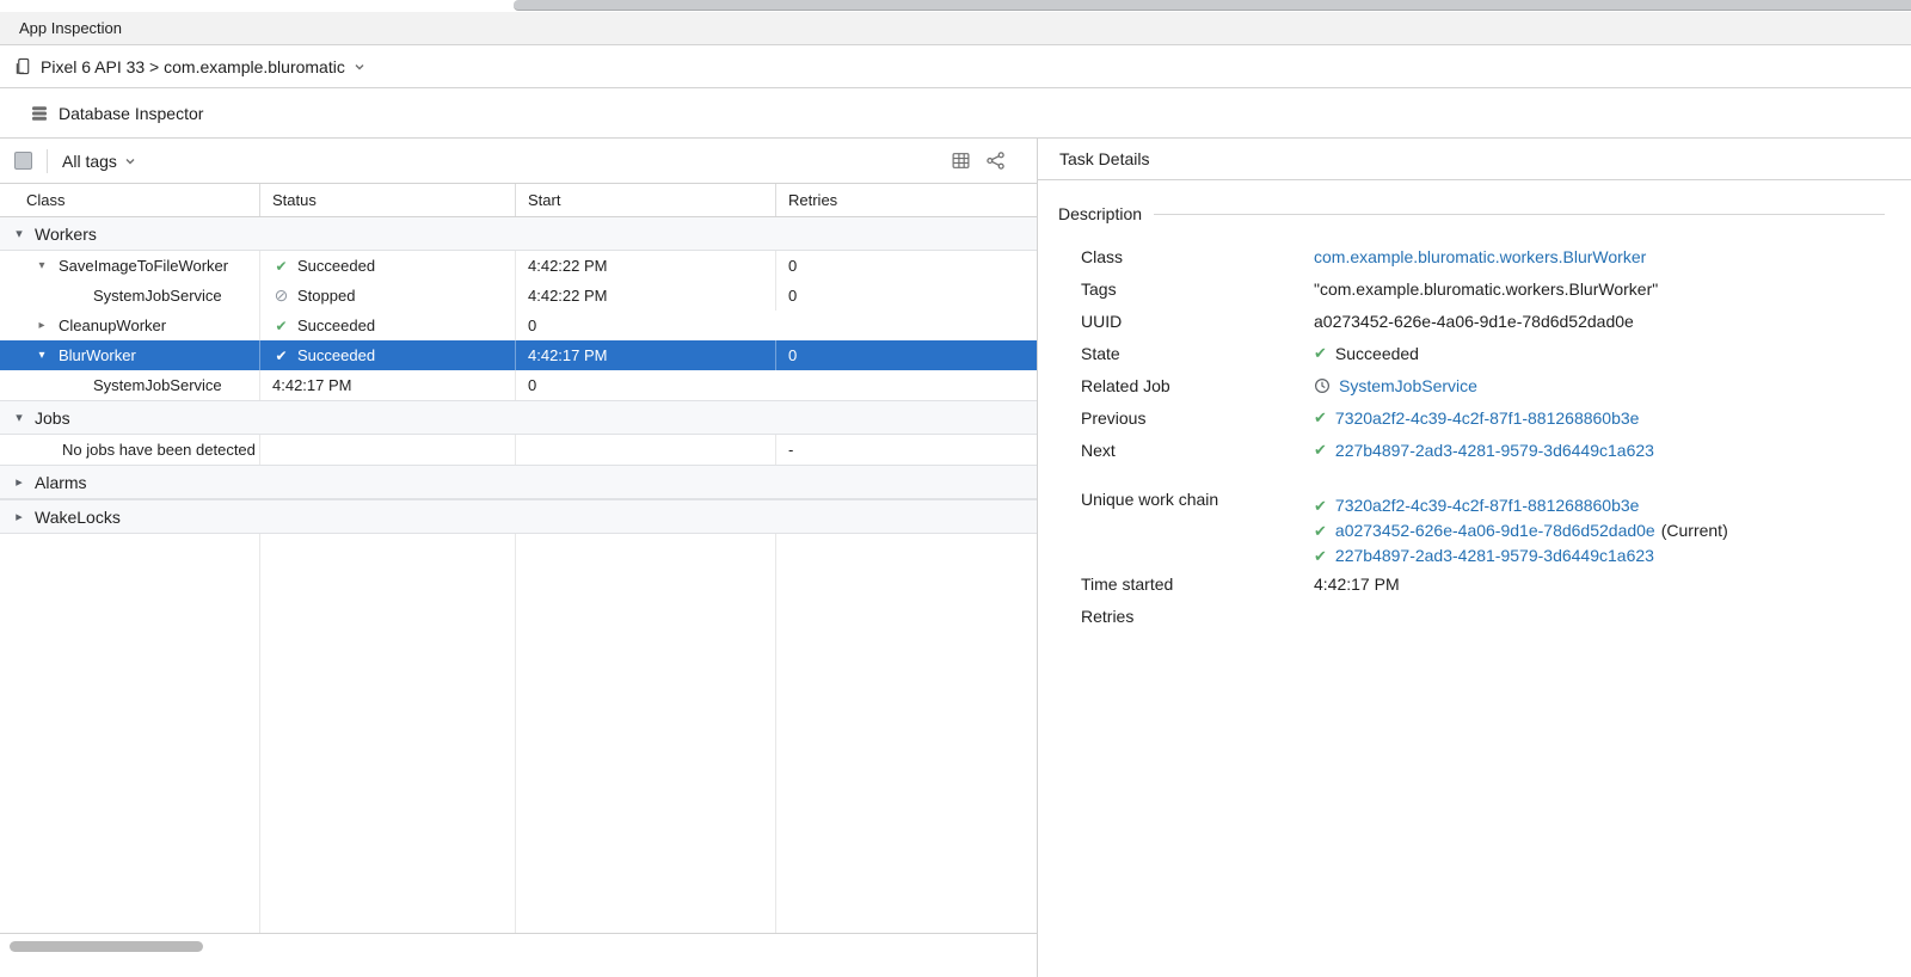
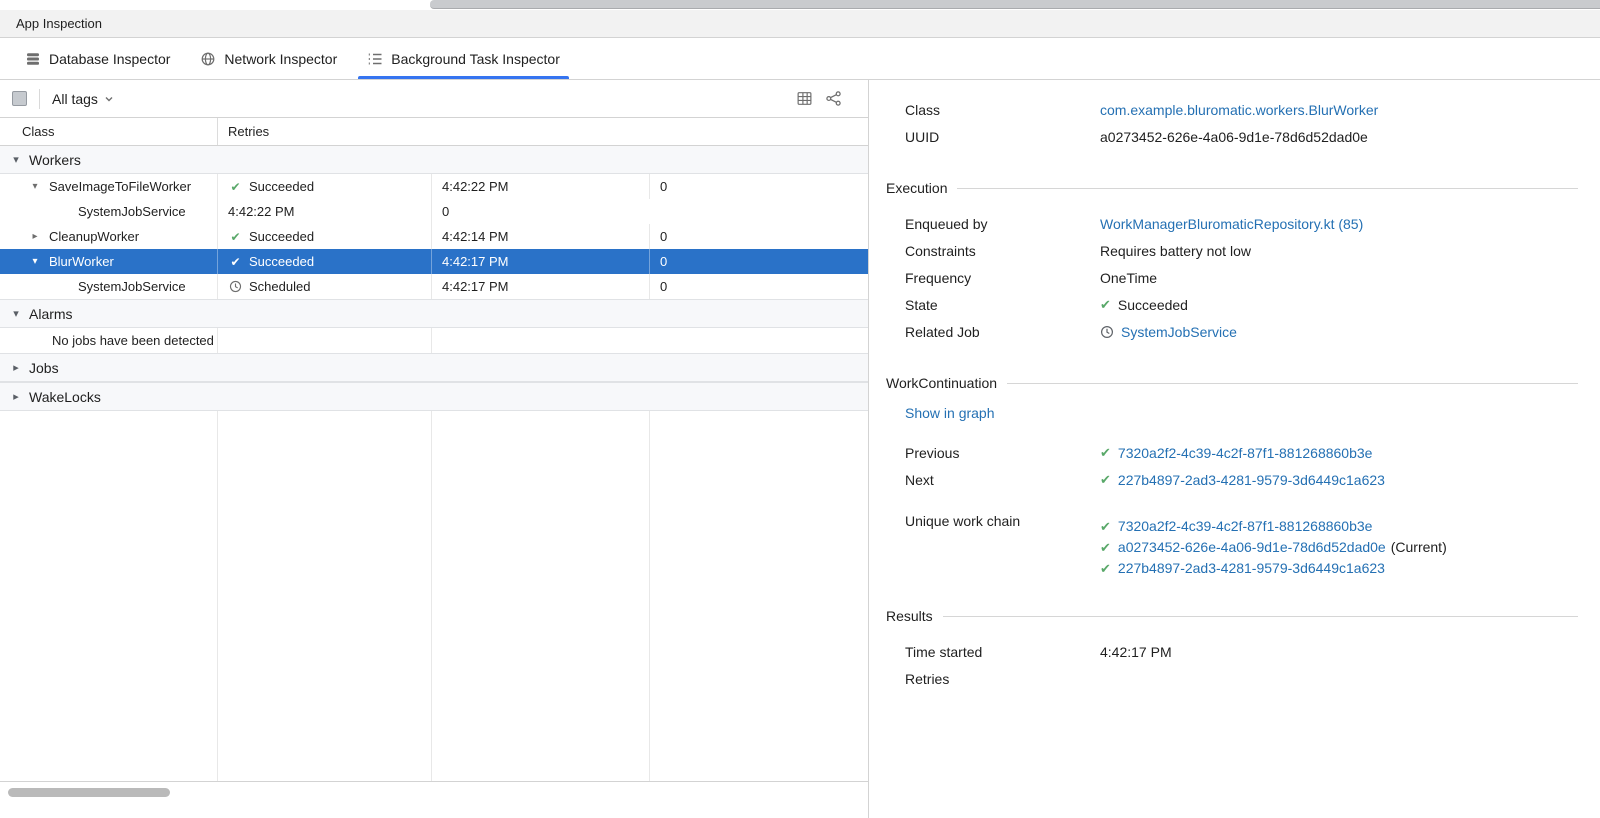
  App Inspection
- Pixel 6 API 33 > com.example.bluromatic
  Database Inspector
+ Network Inspector
+ Background Task Inspector
  All tags
  Class
- Status
- Start
  Retries
  ▾
  Workers
  ▾
  SaveImageToFileWorker
  ✔
  Succeeded
  4:42:22 PM
  0
  SystemJobService
- ⊘
- Stopped
  4:42:22 PM
  0
  ▸
  CleanupWorker
  ✔
  Succeeded
+ 4:42:14 PM
  0
  ▾
  BlurWorker
  ✔
  Succeeded
  4:42:17 PM
  0
  SystemJobService
+ Scheduled
  4:42:17 PM
  0
  ▾
- Jobs
+ Alarms
  No jobs have been detected
- -
  ▸
- Alarms
+ Jobs
  ▸
  WakeLocks
- Task Details
- Description
  Class
  com.example.bluromatic.workers.BlurWorker
- Tags
- "com.example.bluromatic.workers.BlurWorker"
  UUID
  a0273452-626e-4a06-9d1e-78d6d52dad0e
+ Execution
+ Enqueued by
+ WorkManagerBluromaticRepository.kt (85)
+ Constraints
+ Requires battery not low
+ Frequency
+ OneTime
  State
  ✔
  Succeeded
  Related Job
  SystemJobService
+ WorkContinuation
+ Show in graph
  Previous
  ✔
  7320a2f2-4c39-4c2f-87f1-881268860b3e
  Next
  ✔
  227b4897-2ad3-4281-9579-3d6449c1a623
  Unique work chain
  ✔
  7320a2f2-4c39-4c2f-87f1-881268860b3e
  ✔
  a0273452-626e-4a06-9d1e-78d6d52dad0e
  (Current)
  ✔
  227b4897-2ad3-4281-9579-3d6449c1a623
+ Results
  Time started
  4:42:17 PM
  Retries
